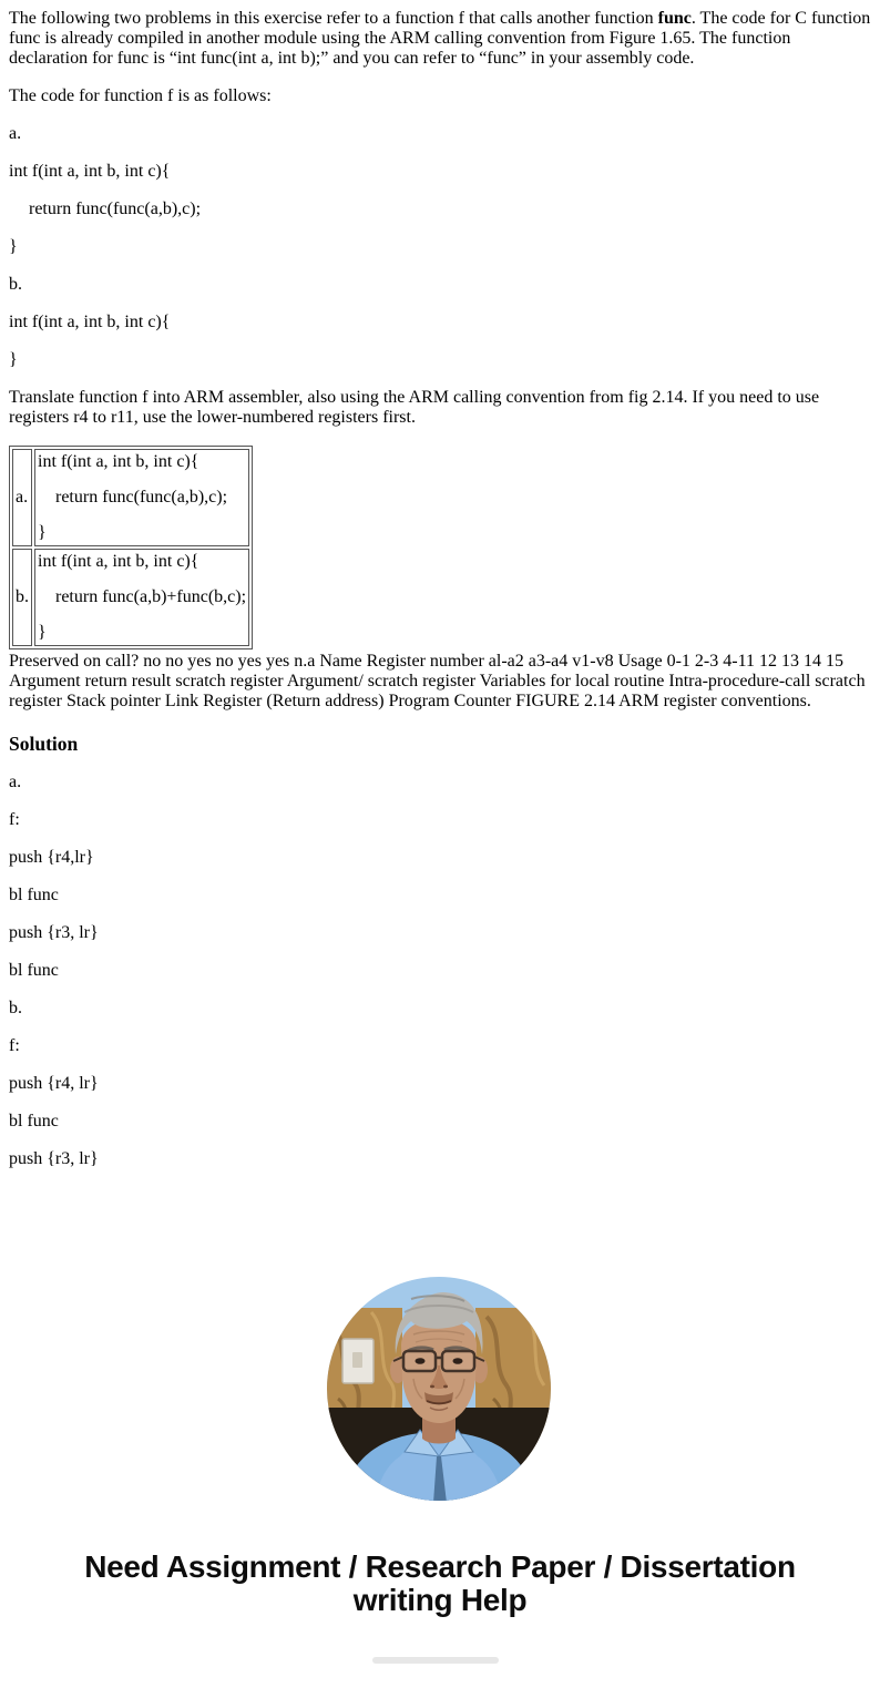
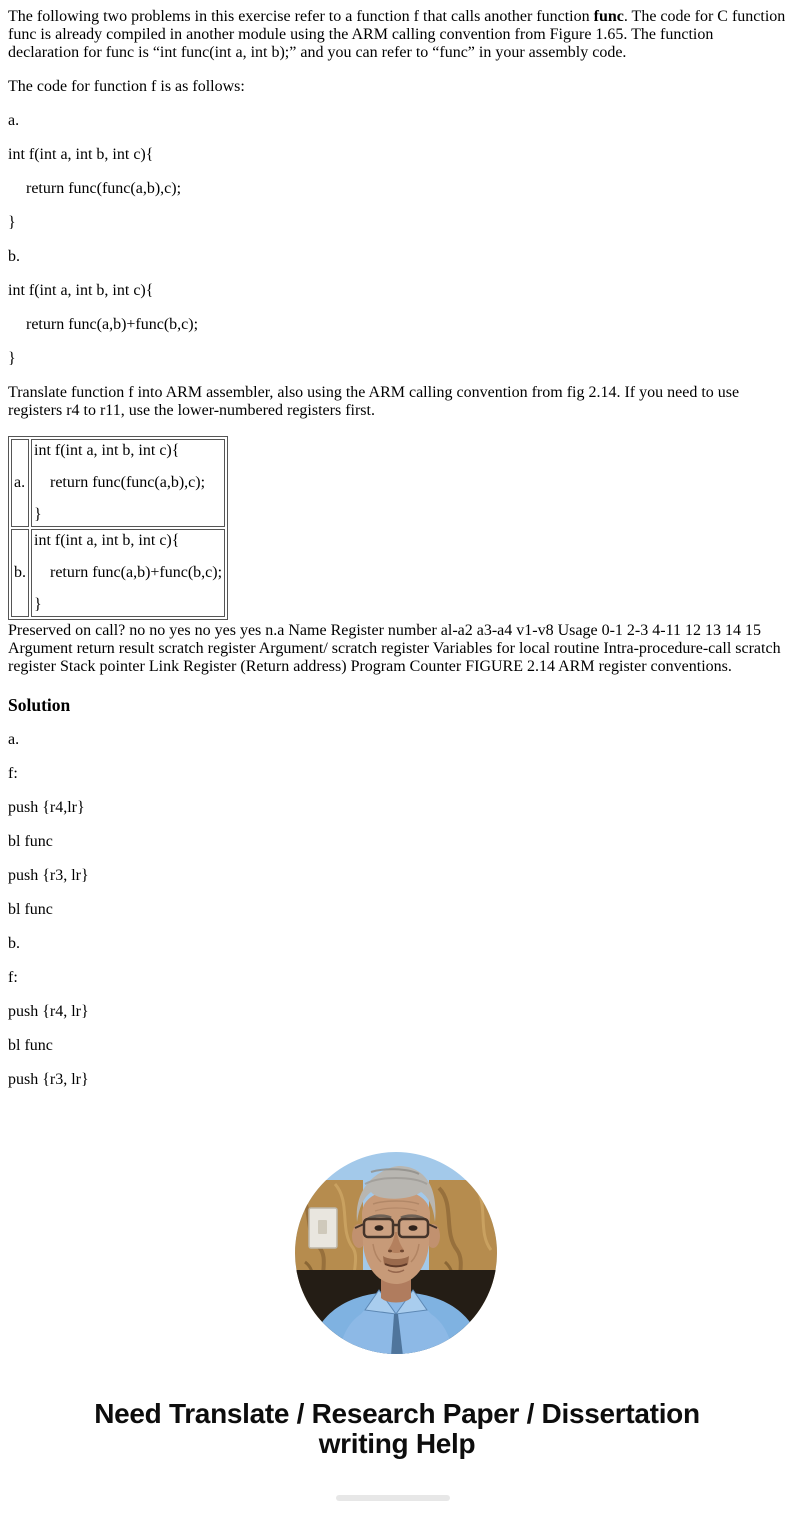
  The following two problems in this exercise refer to a function f that calls another function func. The code for C function func is already compiled in another module using the ARM calling convention from Figure 1.65. The function declaration for func is “int func(int a, int b);” and you can refer to “func” in your assembly code.
  The code for function f is as follows:
  a.
  int f(int a, int b, int c){
  return func(func(a,b),c);
  }
  b.
  int f(int a, int b, int c){
+ return func(a,b)+func(b,c);
  }
  Translate function f into ARM assembler, also using the ARM calling convention from fig 2.14. If you need to use registers r4 to r11, use the lower-numbered registers first.
  a.	int f(int a, int b, int c){ return func(func(a,b),c); }
  b.	int f(int a, int b, int c){ return func(a,b)+func(b,c); }
  Preserved on call? no no yes no yes yes n.a Name Register number al-a2 a3-a4 v1-v8 Usage 0-1 2-3 4-11 12 13 14 15 Argument return result scratch register Argument/ scratch register Variables for local routine Intra-procedure-call scratch register Stack pointer Link Register (Return address) Program Counter FIGURE 2.14 ARM register conventions.
  Solution
  a.
  f:
  push {r4,lr}
  bl func
  push {r3, lr}
  bl func
  b.
  f:
  push {r4, lr}
  bl func
  push {r3, lr}
- Need Assignment / Research Paper / Dissertation
+ Need Translate / Research Paper / Dissertation
  writing Help
